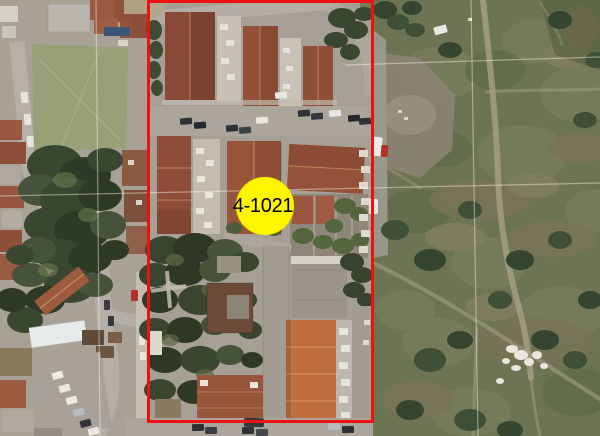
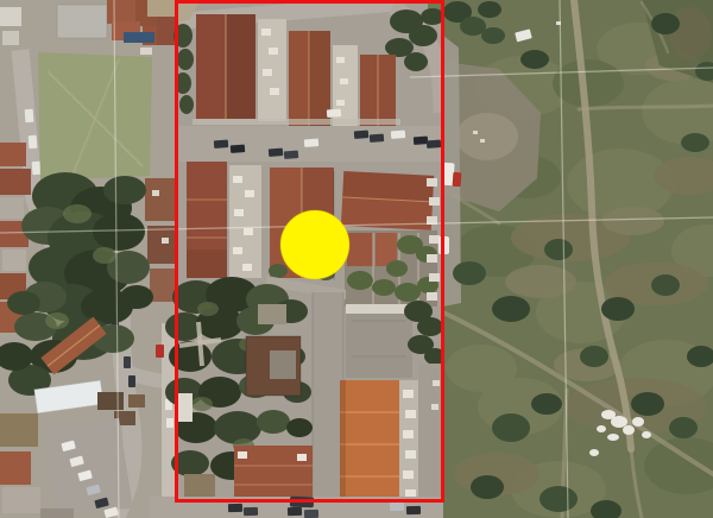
- 4-1021
